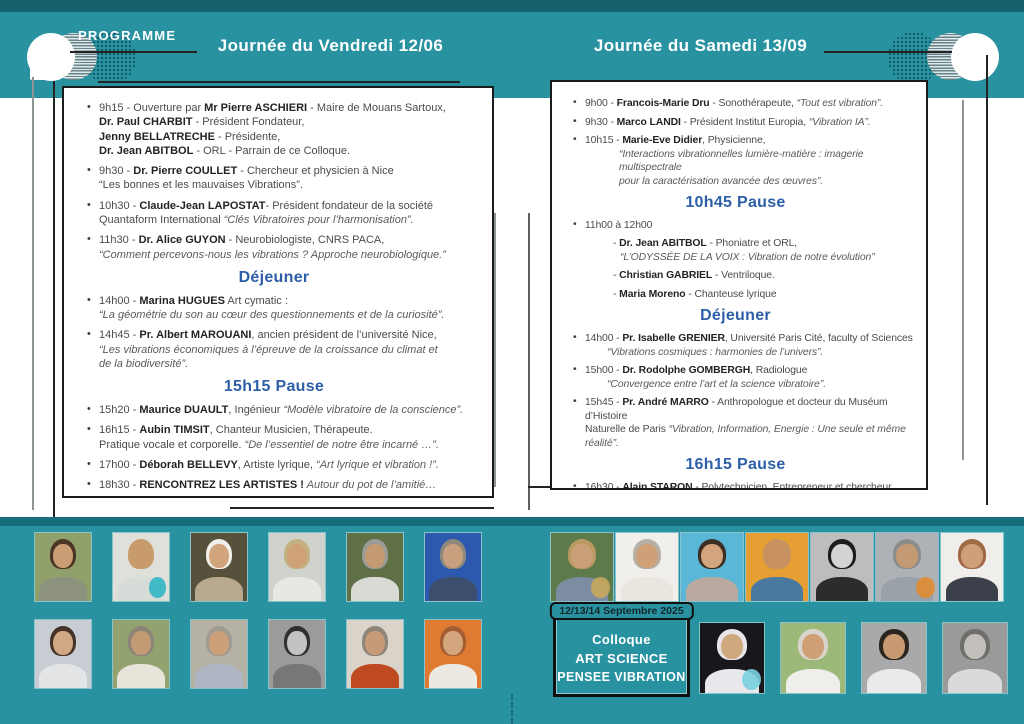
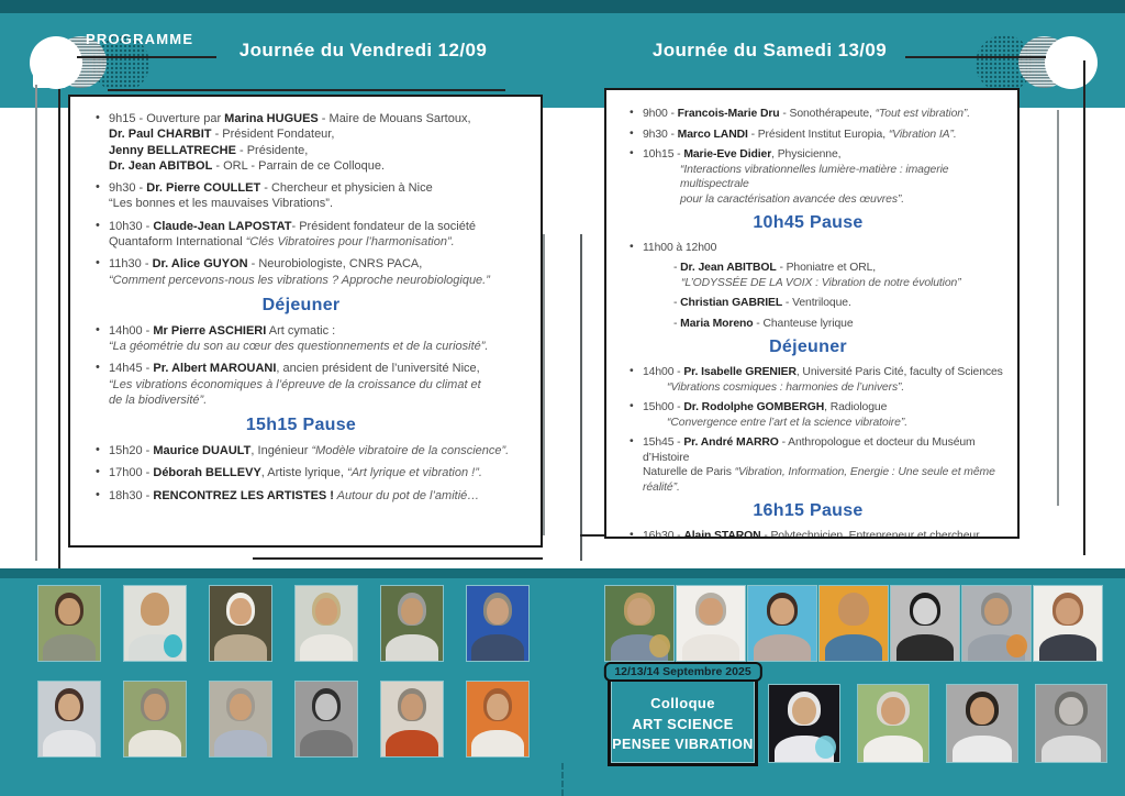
  PROGRAMME
- Journée du Vendredi 12/06
+ Journée du Vendredi 12/09
  Journée du Samedi 13/09
- 9h15 - Ouverture par Mr Pierre ASCHIERI - Maire de Mouans Sartoux,
+ 9h15 - Ouverture par Marina HUGUES - Maire de Mouans Sartoux,
  Dr. Paul CHARBIT - Président Fondateur,
  Jenny BELLATRECHE - Présidente,
  Dr. Jean ABITBOL - ORL - Parrain de ce Colloque.
  9h30 - Dr. Pierre COULLET - Chercheur et physicien à Nice
  “Les bonnes et les mauvaises Vibrations”.
  10h30 - Claude-Jean LAPOSTAT- Président fondateur de la société
  Quantaform International “Clés Vibratoires pour l’harmonisation”.
  11h30 - Dr. Alice GUYON - Neurobiologiste, CNRS PACA,
  “Comment percevons-nous les vibrations ? Approche neurobiologique.”
  Déjeuner
- 14h00 - Marina HUGUES Art cymatic :
+ 14h00 - Mr Pierre ASCHIERI Art cymatic :
  “La géométrie du son au cœur des questionnements et de la curiosité”.
  14h45 - Pr. Albert MAROUANI, ancien président de l’université Nice,
  “Les vibrations économiques à l’épreuve de la croissance du climat et
  de la biodiversité”.
  15h15 Pause
  15h20 - Maurice DUAULT, Ingénieur “Modèle vibratoire de la conscience”.
- 16h15 - Aubin TIMSIT, Chanteur Musicien, Thérapeute.
- Pratique vocale et corporelle. “De l’essentiel de notre être incarné …”.
  17h00 - Déborah BELLEVY, Artiste lyrique, “Art lyrique et vibration !”.
  18h30 - RENCONTREZ LES ARTISTES ! Autour du pot de l’amitié…
  9h00 - Francois-Marie Dru - Sonothérapeute, “Tout est vibration”.
  9h30 - Marco LANDI - Président Institut Europia, “Vibration IA”.
  10h15 - Marie-Eve Didier, Physicienne,
  “Interactions vibrationnelles lumière-matière : imagerie multispectrale
  pour la caractérisation avancée des œuvres”.
  10h45 Pause
  11h00 à 12h00
  - Dr. Jean ABITBOL - Phoniatre et ORL,
  “L’ODYSSÉE DE LA VOIX : Vibration de notre évolution”
  - Christian GABRIEL - Ventriloque.
  - Maria Moreno - Chanteuse lyrique
  Déjeuner
  14h00 - Pr. Isabelle GRENIER, Université Paris Cité, faculty of Sciences
  “Vibrations cosmiques : harmonies de l’univers”.
  15h00 - Dr. Rodolphe GOMBERGH, Radiologue
  “Convergence entre l’art et la science vibratoire”.
  15h45 - Pr. André MARRO - Anthropologue et docteur du Muséum d’Histoire
  Naturelle de Paris “Vibration, Information, Energie : Une seule et même réalité”.
  16h15 Pause
  16h30 - Alain STARON - Polytechnicien, Entrepreneur et chercheur
  12/13/14 Septembre 2025
  Colloque
  ART SCIENCE
  PENSEE VIBRATION
